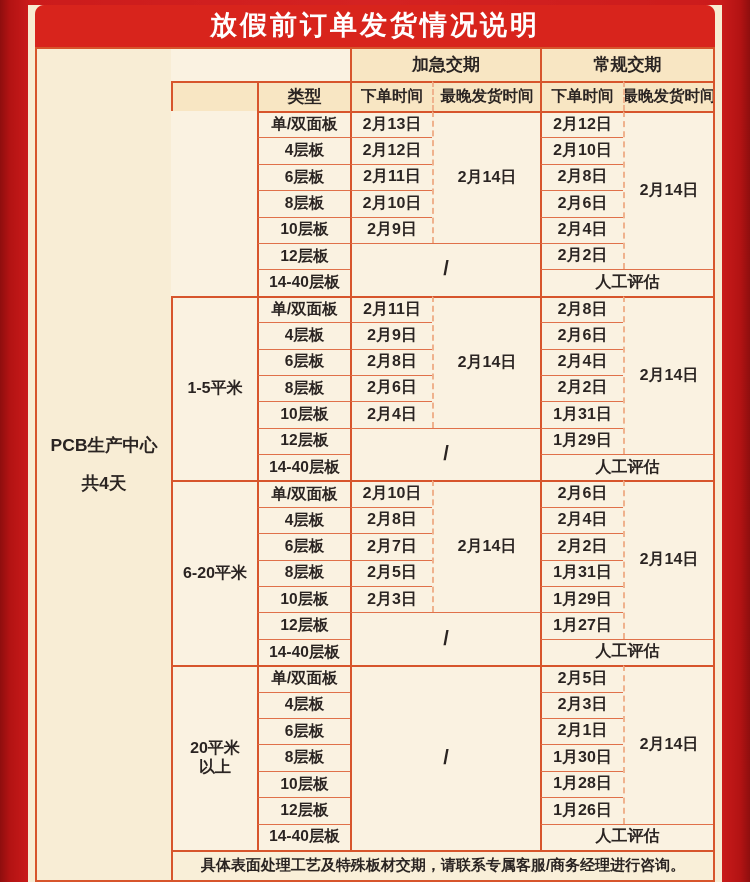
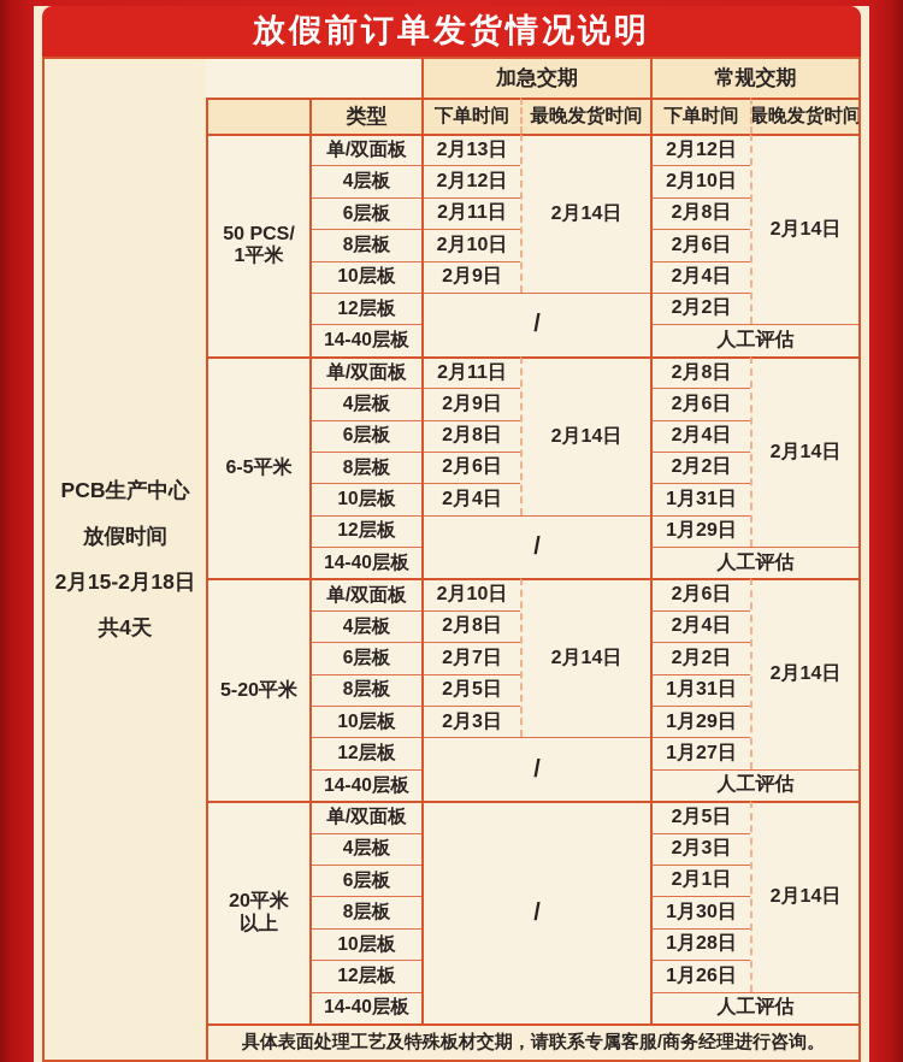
  放假前订单发货情况说明
  PCB生产中心
+ 放假时间
+ 2月15-2月18日
  共4天
  加急交期
  常规交期
  类型
  下单时间
  最晚发货时间
  下单时间
  最晚发货时间
  具体表面处理工艺及特殊板材交期，请联系专属客服/商务经理进行咨询。
+ 50 PCS/
+ 1平米
  单/双面板
  4层板
  6层板
  8层板
  10层板
  12层板
  14-40层板
  2月13日
  2月12日
  2月11日
  2月10日
  2月9日
  2月14日
  /
  2月12日
  2月10日
  2月8日
  2月6日
  2月4日
  2月2日
  2月14日
  人工评估
- 1-5平米
+ 6-5平米
  单/双面板
  4层板
  6层板
  8层板
  10层板
  12层板
  14-40层板
  2月11日
  2月9日
  2月8日
  2月6日
  2月4日
  2月14日
  /
  2月8日
  2月6日
  2月4日
  2月2日
  1月31日
  1月29日
  2月14日
  人工评估
- 6-20平米
+ 5-20平米
  单/双面板
  4层板
  6层板
  8层板
  10层板
  12层板
  14-40层板
  2月10日
  2月8日
  2月7日
  2月5日
  2月3日
  2月14日
  /
  2月6日
  2月4日
  2月2日
  1月31日
  1月29日
  1月27日
  2月14日
  人工评估
  20平米
  以上
  单/双面板
  4层板
  6层板
  8层板
  10层板
  12层板
  14-40层板
  /
  2月5日
  2月3日
  2月1日
  1月30日
  1月28日
  1月26日
  2月14日
  人工评估
